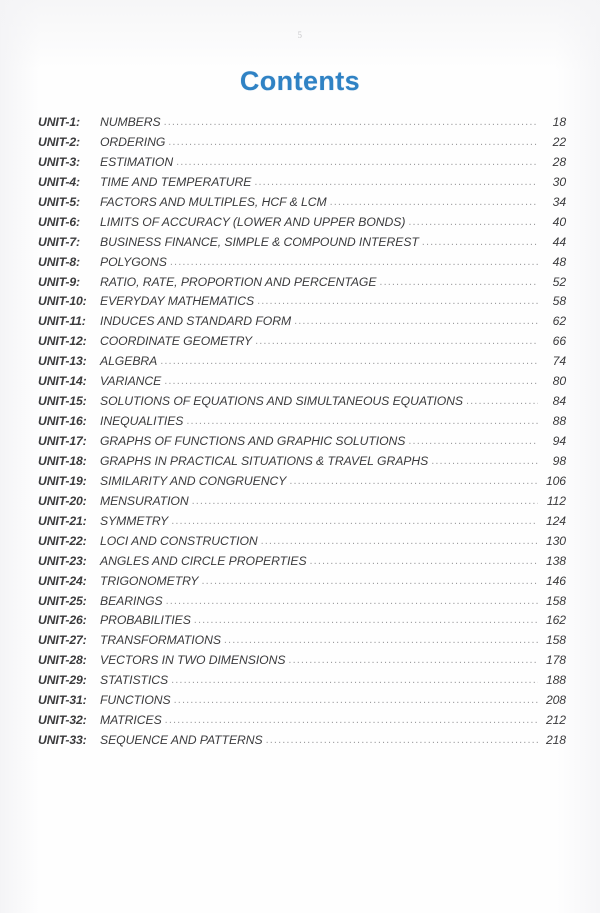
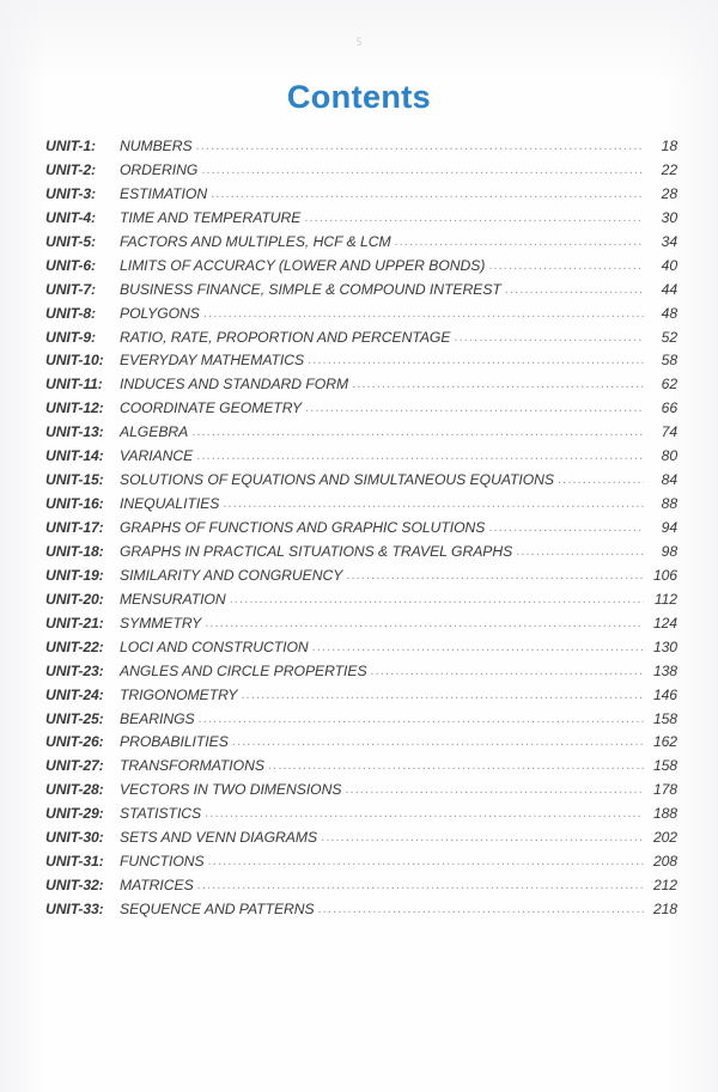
  5
  Contents
  UNIT-1:
  NUMBERS
  18
  UNIT-2:
  ORDERING
  22
  UNIT-3:
  ESTIMATION
  28
  UNIT-4:
  TIME AND TEMPERATURE
  30
  UNIT-5:
  FACTORS AND MULTIPLES, HCF & LCM
  34
  UNIT-6:
  LIMITS OF ACCURACY (LOWER AND UPPER BONDS)
  40
  UNIT-7:
  BUSINESS FINANCE, SIMPLE & COMPOUND INTEREST
  44
  UNIT-8:
  POLYGONS
  48
  UNIT-9:
  RATIO, RATE, PROPORTION AND PERCENTAGE
  52
  UNIT-10:
  EVERYDAY MATHEMATICS
  58
  UNIT-11:
  INDUCES AND STANDARD FORM
  62
  UNIT-12:
  COORDINATE GEOMETRY
  66
  UNIT-13:
  ALGEBRA
  74
  UNIT-14:
  VARIANCE
  80
  UNIT-15:
  SOLUTIONS OF EQUATIONS AND SIMULTANEOUS EQUATIONS
  84
  UNIT-16:
  INEQUALITIES
  88
  UNIT-17:
  GRAPHS OF FUNCTIONS AND GRAPHIC SOLUTIONS
  94
  UNIT-18:
  GRAPHS IN PRACTICAL SITUATIONS & TRAVEL GRAPHS
  98
  UNIT-19:
  SIMILARITY AND CONGRUENCY
  106
  UNIT-20:
  MENSURATION
  112
  UNIT-21:
  SYMMETRY
  124
  UNIT-22:
  LOCI AND CONSTRUCTION
  130
  UNIT-23:
  ANGLES AND CIRCLE PROPERTIES
  138
  UNIT-24:
  TRIGONOMETRY
  146
  UNIT-25:
  BEARINGS
  158
  UNIT-26:
  PROBABILITIES
  162
  UNIT-27:
  TRANSFORMATIONS
  158
  UNIT-28:
  VECTORS IN TWO DIMENSIONS
  178
  UNIT-29:
  STATISTICS
  188
+ UNIT-30:
+ SETS AND VENN DIAGRAMS
+ 202
  UNIT-31:
  FUNCTIONS
  208
  UNIT-32:
  MATRICES
  212
  UNIT-33:
  SEQUENCE AND PATTERNS
  218
